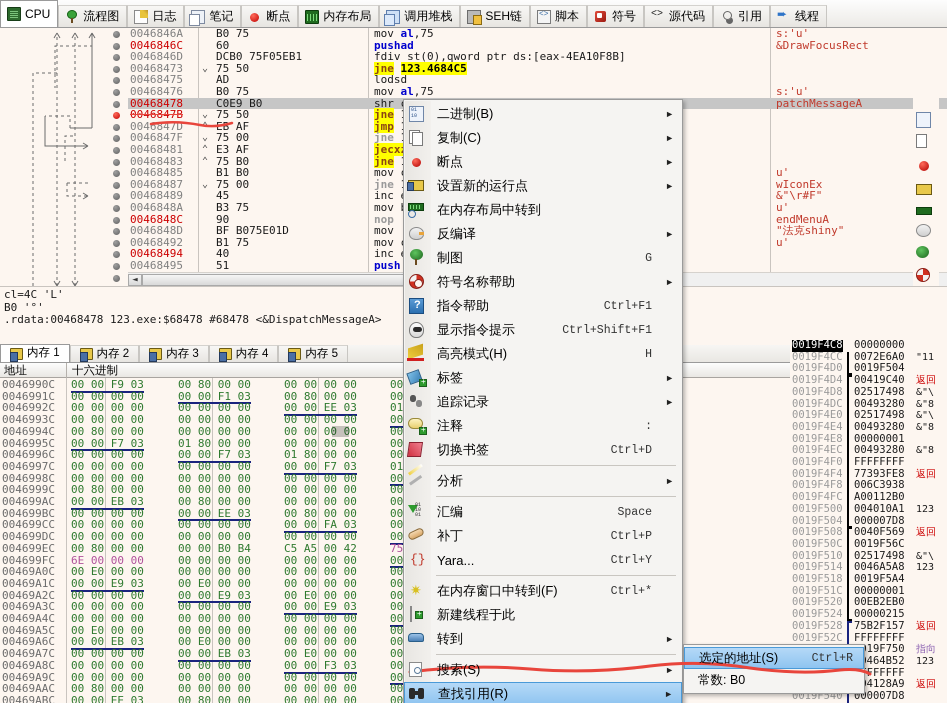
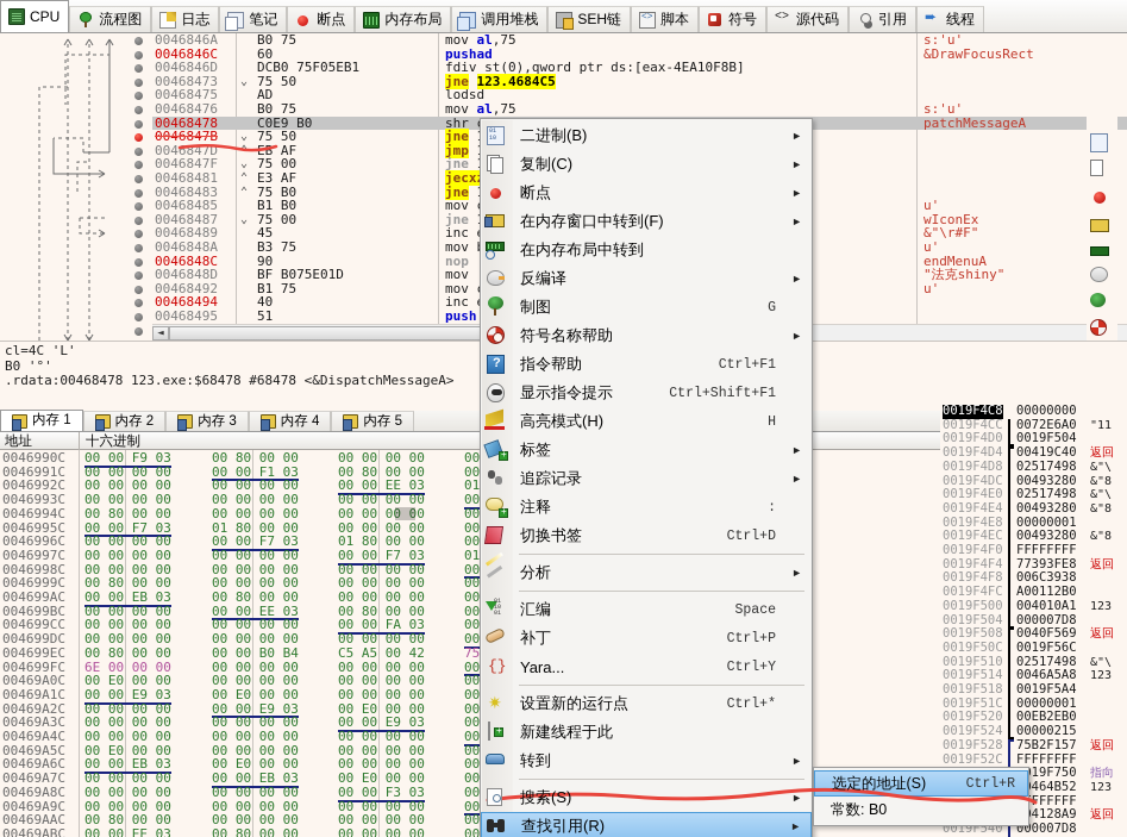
  CPU
  流程图
  日志
  笔记
  断点
  内存布局
  调用堆栈
  SEH链
  脚本
  符号
  源代码
  引用
  线程
  0046846A
  B0 75
  mov al,75
  s:'u'
  0046846C
  60
  pushad
  &DrawFocusRect
  0046846D
  DCB0 75F05EB1
  fdiv st(0),qword ptr ds:[eax-4EA10F8B]
  00468473
  ⌄
  75 50
  jne 123.4684C5
  00468475
  AD
  lodsd
  00468476
  B0 75
  mov al,75
  s:'u'
  00468478
  C0E9 B0
  patchMessageA
  0046847B
  ⌄
  75 50
  jne
  0046847D
  B AF
  jmp
  0046847F
  ⌄
  75 00
  jne
  00468481
  ⌃
  E3 AF
  jecx
  00468483
  ⌃
  75 B0
  jne
  00468485
  B1 B0
  mov
  u'
  00468487
  ⌄
  75 00
  jne
  wIconEx
  00468489
  45
  inc
  &"\r#F"
  0046848A
  B3 75
  mov
  u'
  0046848C
  90
  nop
  endMenuA
  0046848D
  BF B075E01D
  mov
  "法克shiny"
  00468492
  B1 75
  mov
  u'
  00468494
  40
  inc
  00468495
  51
  push
  ◄
  cl=4C 'L'
  B0 '°'
  .rdata:00468478 123.exe:$68478 #68478 <&DispatchMessageA>
  内存 1
  内存 2
  内存 3
  内存 4
  内存 5
  地址
  十六进制
  0046990C
  00 00 F9 03
  00 80 00 00
  00 00 00 00
  0046991C
  00 00 00 00
  00 00 F1 03
  00 80 00 00
  0046992C
  00 00 00 00
  00 00 00 00
  00 00 EE 03
  0046993C
  00 00 00 00
  00 00 00 00
  00 00 00 00
  0046994C
  00 80 00 00
  00 00 00 00
  00 00 00
  0046995C
  00 00 F7 03
  01 80 00 00
  00 00 00 00
  0046996C
  00 00 00 00
  00 00 F7 03
  01 80 00 00
  0046997C
  00 00 00 00
  00 00 00 00
  00 00 F7 03
  0046998C
  00 00 00 00
  00 00 00 00
  00 00 00 00
  0046999C
  00 80 00 00
  00 00 00 00
  00 00 00 00
  004699AC
  00 00 EB 03
  00 80 00 00
  00 00 00 00
  004699BC
  00 00 00 00
  00 00 EE 03
  00 80 00 00
  004699CC
  00 00 00 00
  00 00 00 00
  00 00 FA 03
  004699DC
  00 00 00 00
  00 00 00 00
  00 00 00 00
  004699EC
  00 80 00 00
  00 00 B0 B4
  C5 A5 00 42
  004699FC
  6E 00 00 00
  00 00 00 00
  00 00 00 00
  00469A0C
  00 E0 00 00
  00 00 00 00
  00 00 00 00
  00469A1C
  00 00 E9 03
  00 E0 00 00
  00 00 00 00
  00469A2C
  00 00 00 00
  00 00 E9 03
  00 E0 00 00
  00469A3C
  00 00 00 00
  00 00 00 00
  00 00 E9 03
  00469A4C
  00 00 00 00
  00 00 00 00
  00 00 00 00
  00469A5C
  00 E0 00 00
  00 00 00 00
  00 00 00 00
  00469A6C
  00 00 EB 03
  00 E0 00 00
  00 00 00 00
  00469A7C
  00 00 00 00
  00 00 EB 03
  00 E0 00 00
  00469A8C
  00 00 00 00
  00 00 00 00
  00 00 F3 03
  00469A9C
  00 00 00 00
  00 00 00 00
  00 00 00 00
  00469AAC
  00 80 00 00
  00 00 00 00
  00 00 00 00
  00469ABC
  00 00 EE 03
  00 80 00 00
  00 00 00 00
  0019F4C8
  00000000
  0019F4CC
  0072E6A0
  "11
  0019F4D0
  0019F504
  0019F4D4
  00419C40
  返回
  0019F4D8
  02517498
  &"\
  0019F4DC
  00493280
  &"8
  0019F4E0
  02517498
  &"\
  0019F4E4
  00493280
  &"8
  0019F4E8
  00000001
  0019F4EC
  00493280
  &"8
  0019F4F0
  FFFFFFFF
  0019F4F4
  77393FE8
  返回
  0019F4F8
  006C3938
  0019F4FC
  A00112B0
  0019F500
  004010A1
  123
  0019F504
  000007D8
  0019F508
  0040F569
  返回
  0019F50C
  0019F56C
  0019F510
  02517498
  &"\
  0019F514
  0046A5A8
  123
  0019F518
  0019F5A4
  0019F51C
  00000001
  0019F520
  00EB2EB0
  0019F524
  00000215
  0019F528
  75B2F157
  返回
  0019F52C
  FFFFFFFF
  19F750
  指向
  464B52
  123
  4128A9
  返回
  0019F540
  000007D8
  二进制(B)
  ►
  复制(C)
  ►
  断点
  ►
- 设置新的运行点
+ 在内存窗口中转到(F)
  ►
  在内存布局中转到
  反编译
  ►
  制图
  G
  符号名称帮助
  ►
  指令帮助
  Ctrl+F1
  显示指令提示
  Ctrl+Shift+F1
  高亮模式(H)
  H
  标签
  ►
  追踪记录
  ►
  注释
  :
  切换书签
  Ctrl+D
  分析
  ►
  汇编
  Space
  补丁
  Ctrl+P
  {}
  Yara...
  Ctrl+Y
  ✷
- 在内存窗口中转到(F)
+ 设置新的运行点
  Ctrl+*
  新建线程于此
  转到
  ►
  搜索(S)
  ►
  查找引用(R)
  ►
  选定的地址(S)
  Ctrl+R
  常数: B0
